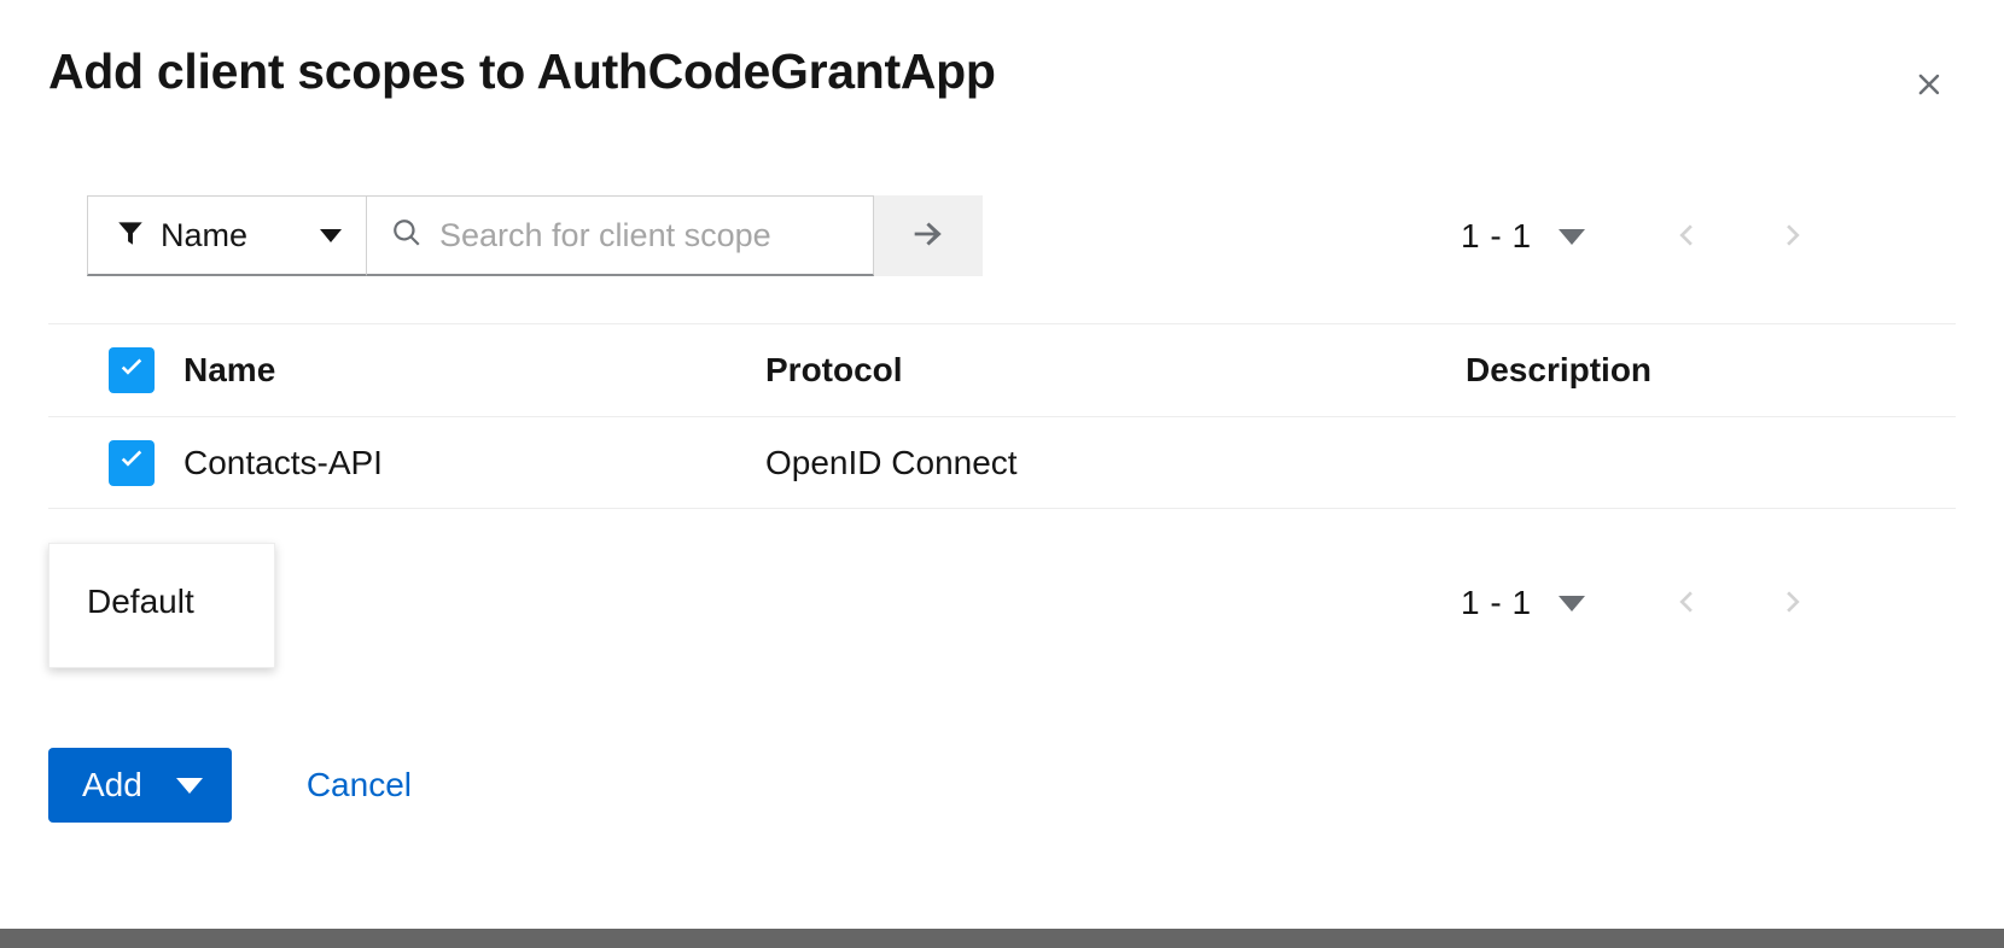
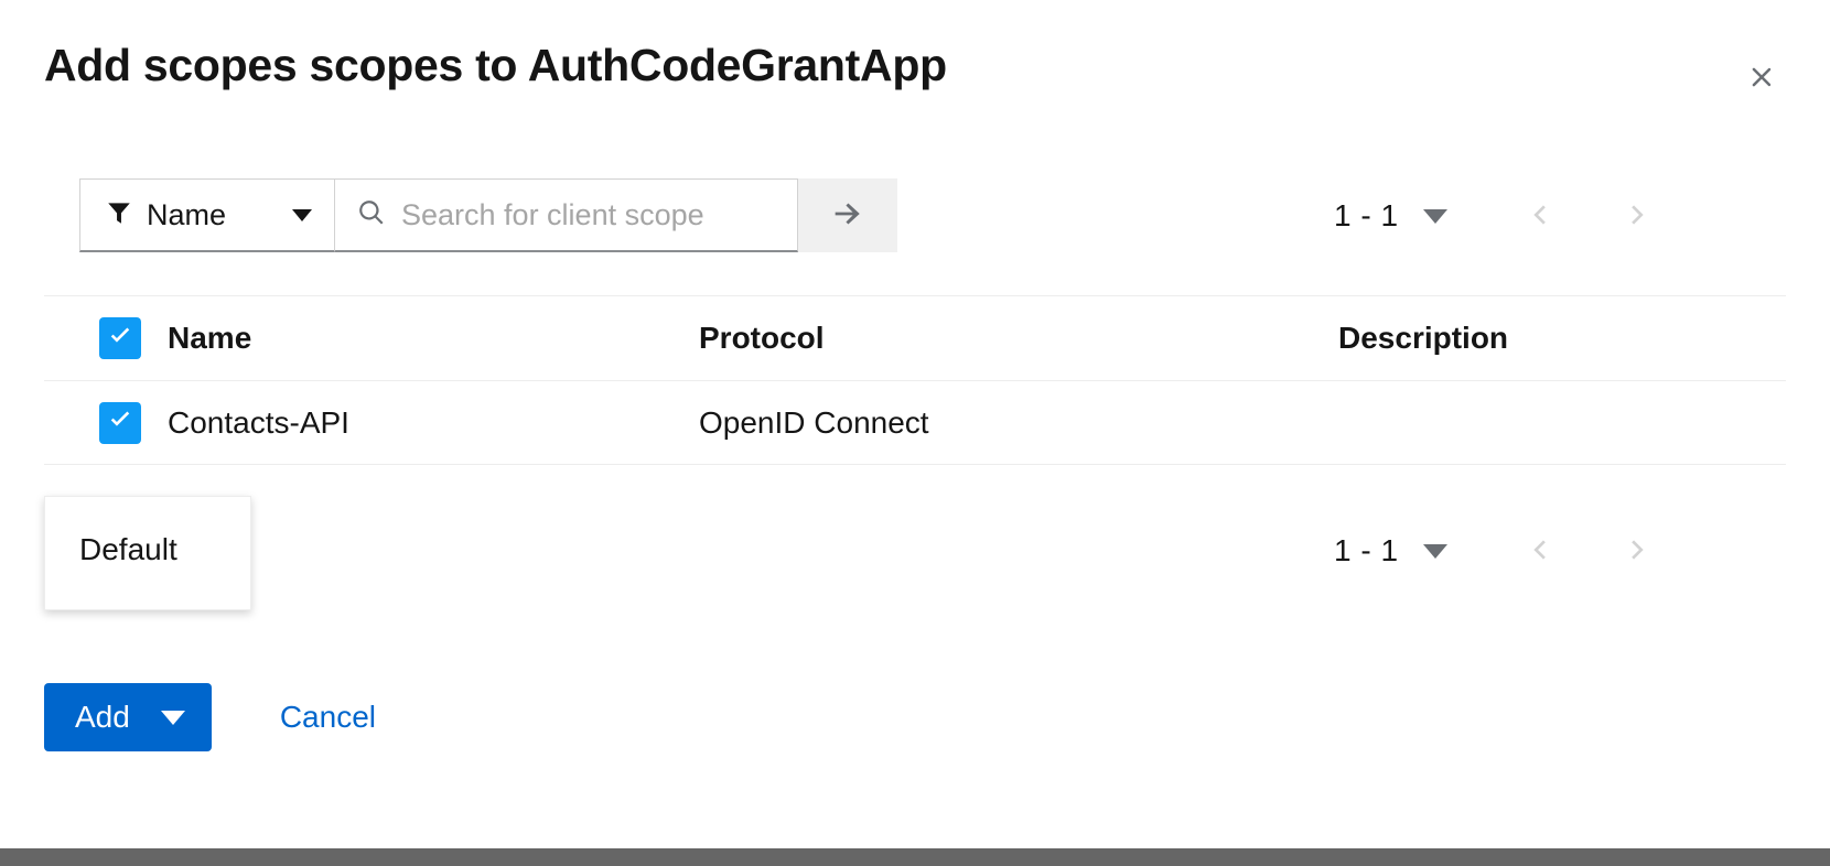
- Add client scopes to AuthCodeGrantApp
+ Add scopes scopes to AuthCodeGrantApp
  Name
  Search for client scope
  1 - 1
  Name
  Protocol
  Description
  Contacts-API
  OpenID Connect
  1 - 1
  Default
  Add
  Cancel
